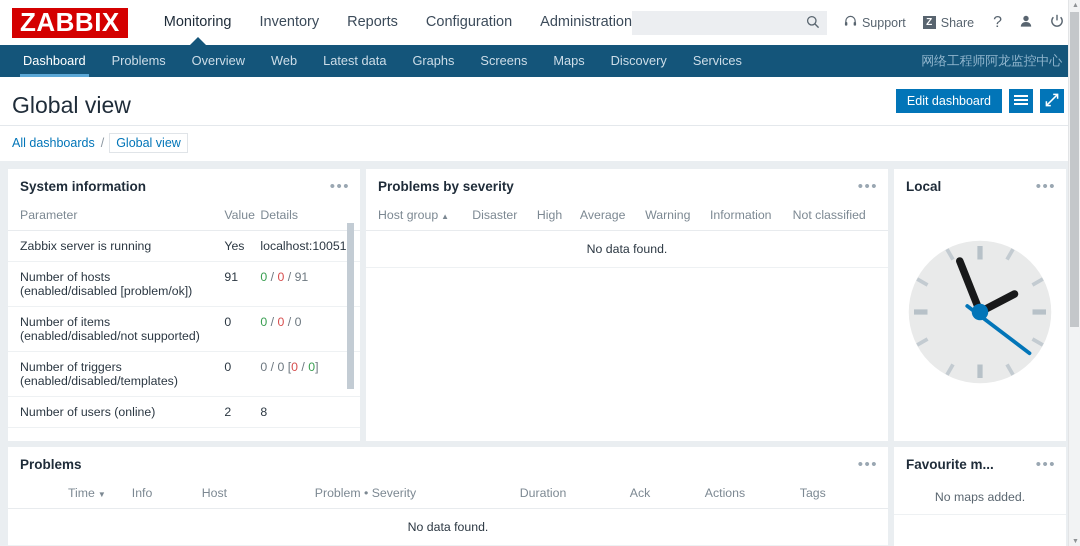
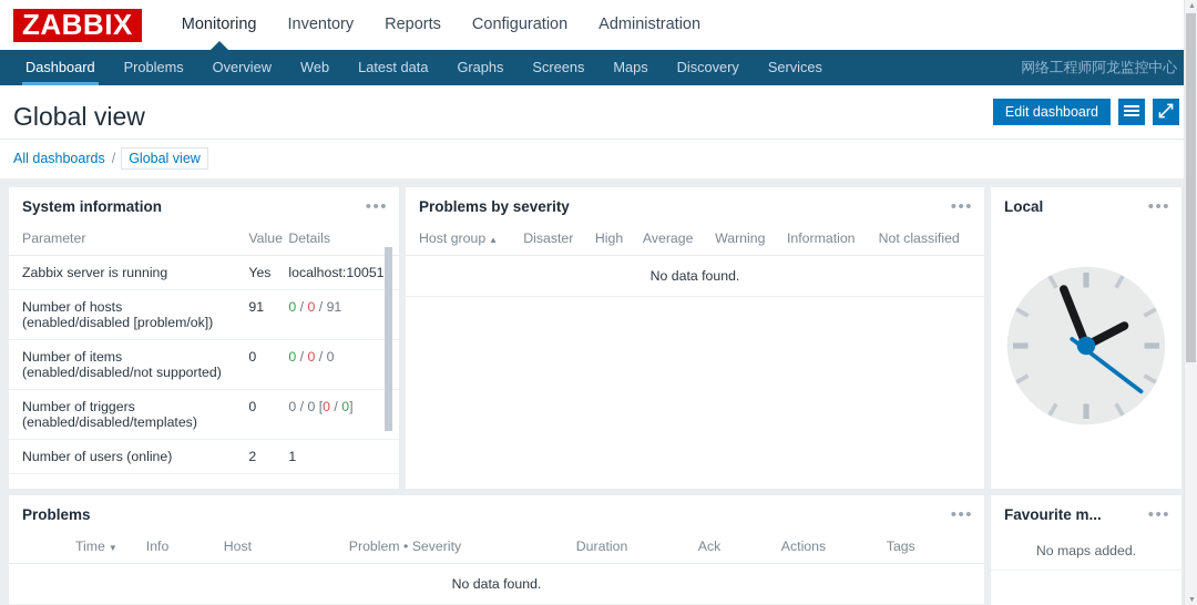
  ZABBIX
  Monitoring
  Inventory
  Reports
  Configuration
  Administration
- Support
- Z
- Share
- ?
  Dashboard
  Problems
  Overview
  Web
  Latest data
  Graphs
  Screens
  Maps
  Discovery
  Services
  网络工程师阿龙监控中心
  Global view
  Edit dashboard
  All dashboards
  /
  Global view
  System information
  •••
  Parameter	Value	Details
  Zabbix server is running	Yes	localhost:10051
  Number of hosts (enabled/disabled [problem/ok])	91	0 / 0 / 91
  Number of items (enabled/disabled/not supported)	0	0 / 0 / 0
  Number of triggers (enabled/disabled/templates)	0	0 / 0 [0 / 0]
- Number of users (online)	2	8
+ Number of users (online)	2	1
  Problems by severity
  •••
  Host group ▲	Disaster	High	Average	Warning	Information	Not classified
  No data found.
  Local
  •••
  Problems
  •••
  Time ▼	Info	Host	Problem • Severity	Duration	Ack	Actions	Tags
  No data found.
  Favourite m...
  •••
  No maps added.
